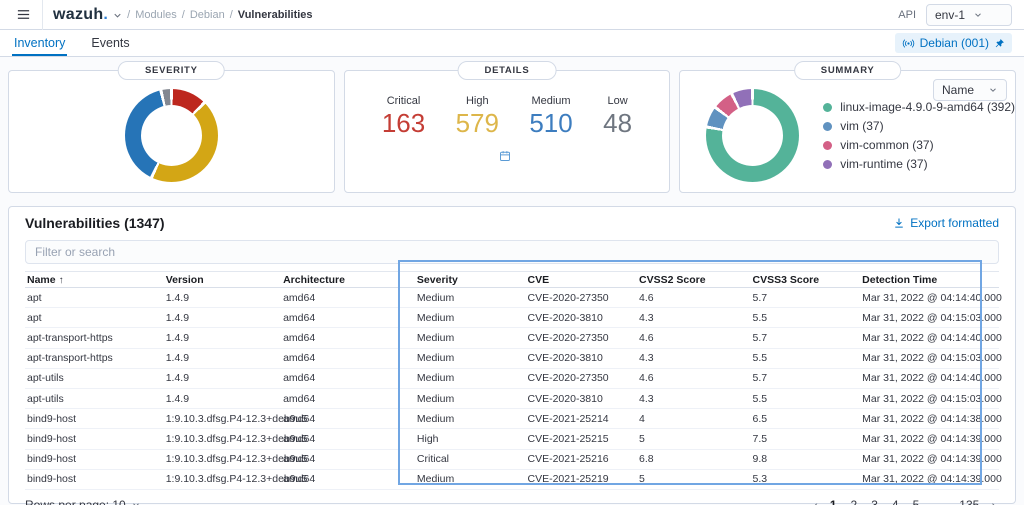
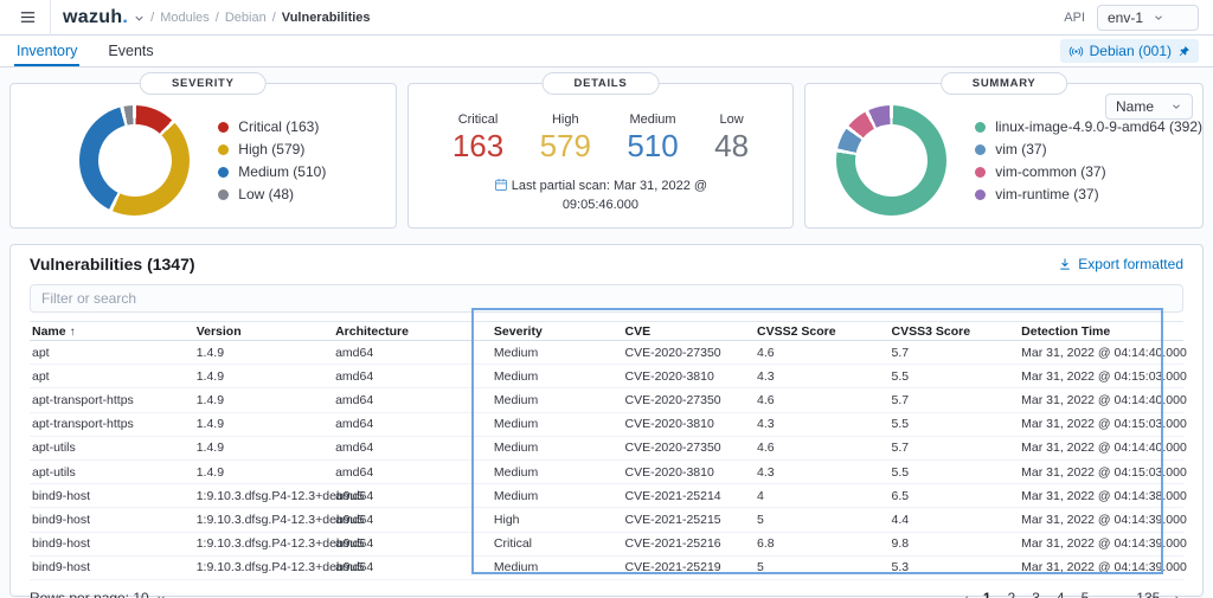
  wazuh.
  /
  Modules
  /
  Debian
  /
  Vulnerabilities
  API
  env-1
  Inventory
  Events
  Debian (001)
  SEVERITY
+ Critical (163)
+ High (579)
+ Medium (510)
+ Low (48)
  DETAILS
  Critical
  163
  High
  579
  Medium
  510
  Low
  48
+ Last partial scan: Mar 31, 2022 @ 09:05:46.000
  SUMMARY
  Name
  linux-image-4.9.0-9-amd64 (392)
  vim (37)
  vim-common (37)
  vim-runtime (37)
  Vulnerabilities (1347)
  Export formatted
  Filter or search
  Name ↑
  Version
  Architecture
  Severity
  CVE
  CVSS2 Score
  CVSS3 Score
  Detection Time
  apt
  1.4.9
  amd64
  Medium
  CVE-2020-27350
  4.6
  5.7
  Mar 31, 2022 @ 04:14:40.000
  apt
  1.4.9
  amd64
  Medium
  CVE-2020-3810
  4.3
  5.5
  Mar 31, 2022 @ 04:15:03.000
  apt-transport-https
  1.4.9
  amd64
  Medium
  CVE-2020-27350
  4.6
  5.7
  Mar 31, 2022 @ 04:14:40.000
  apt-transport-https
  1.4.9
  amd64
  Medium
  CVE-2020-3810
  4.3
  5.5
  Mar 31, 2022 @ 04:15:03.000
  apt-utils
  1.4.9
  amd64
  Medium
  CVE-2020-27350
  4.6
  5.7
  Mar 31, 2022 @ 04:14:40.000
  apt-utils
  1.4.9
  amd64
  Medium
  CVE-2020-3810
  4.3
  5.5
  Mar 31, 2022 @ 04:15:03.000
  bind9-host
  1:9.10.3.dfsg.P4-12.3+de
  amd64
  Medium
  CVE-2021-25214
  4
  6.5
  Mar 31, 2022 @ 04:14:38.000
  bind9-host
  1:9.10.3.dfsg.P4-12.3+de
  amd64
  High
  CVE-2021-25215
  5
- 7.5
+ 4.4
  Mar 31, 2022 @ 04:14:39.000
  bind9-host
  1:9.10.3.dfsg.P4-12.3+de
  amd64
  Critical
  CVE-2021-25216
  6.8
  9.8
  Mar 31, 2022 @ 04:14:39.000
  bind9-host
  1:9.10.3.dfsg.P4-12.3+de
  amd64
  Medium
  CVE-2021-25219
  5
  5.3
  Mar 31, 2022 @ 04:14:39.000
